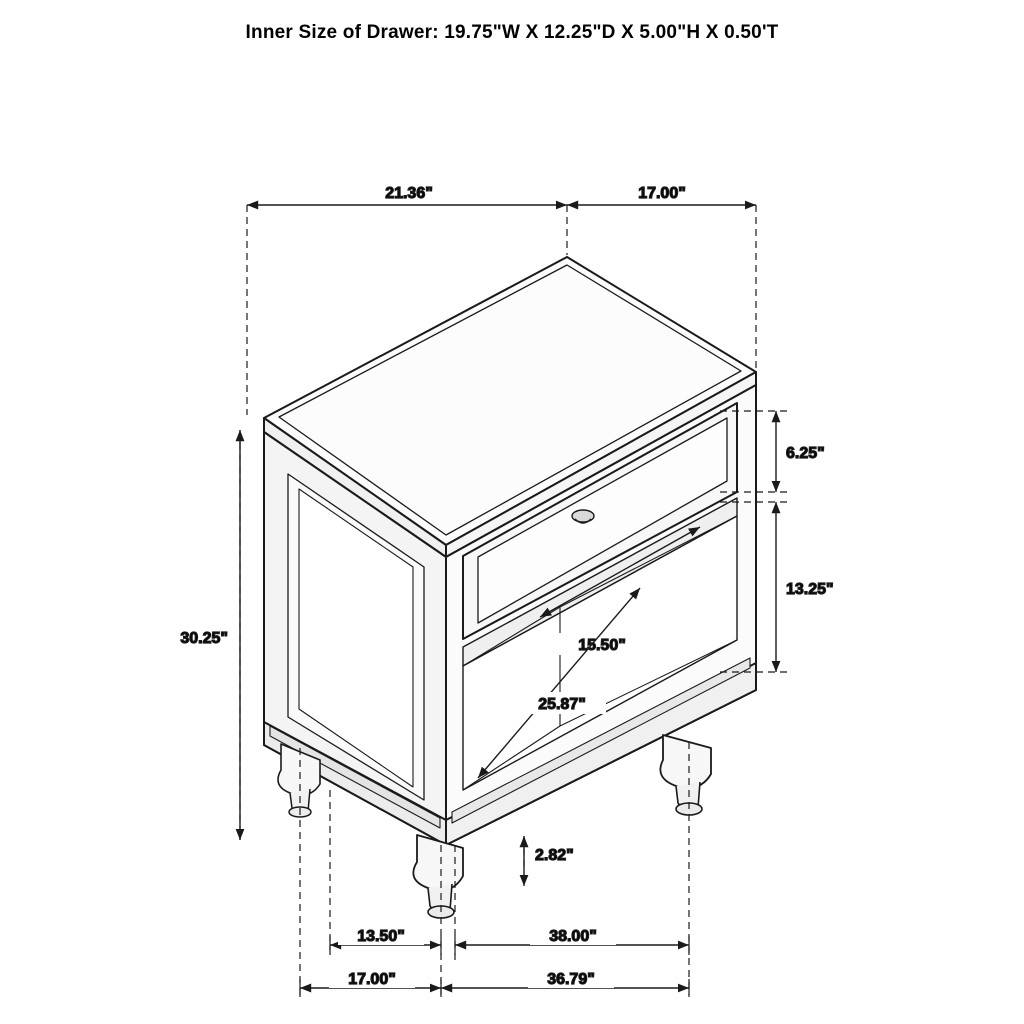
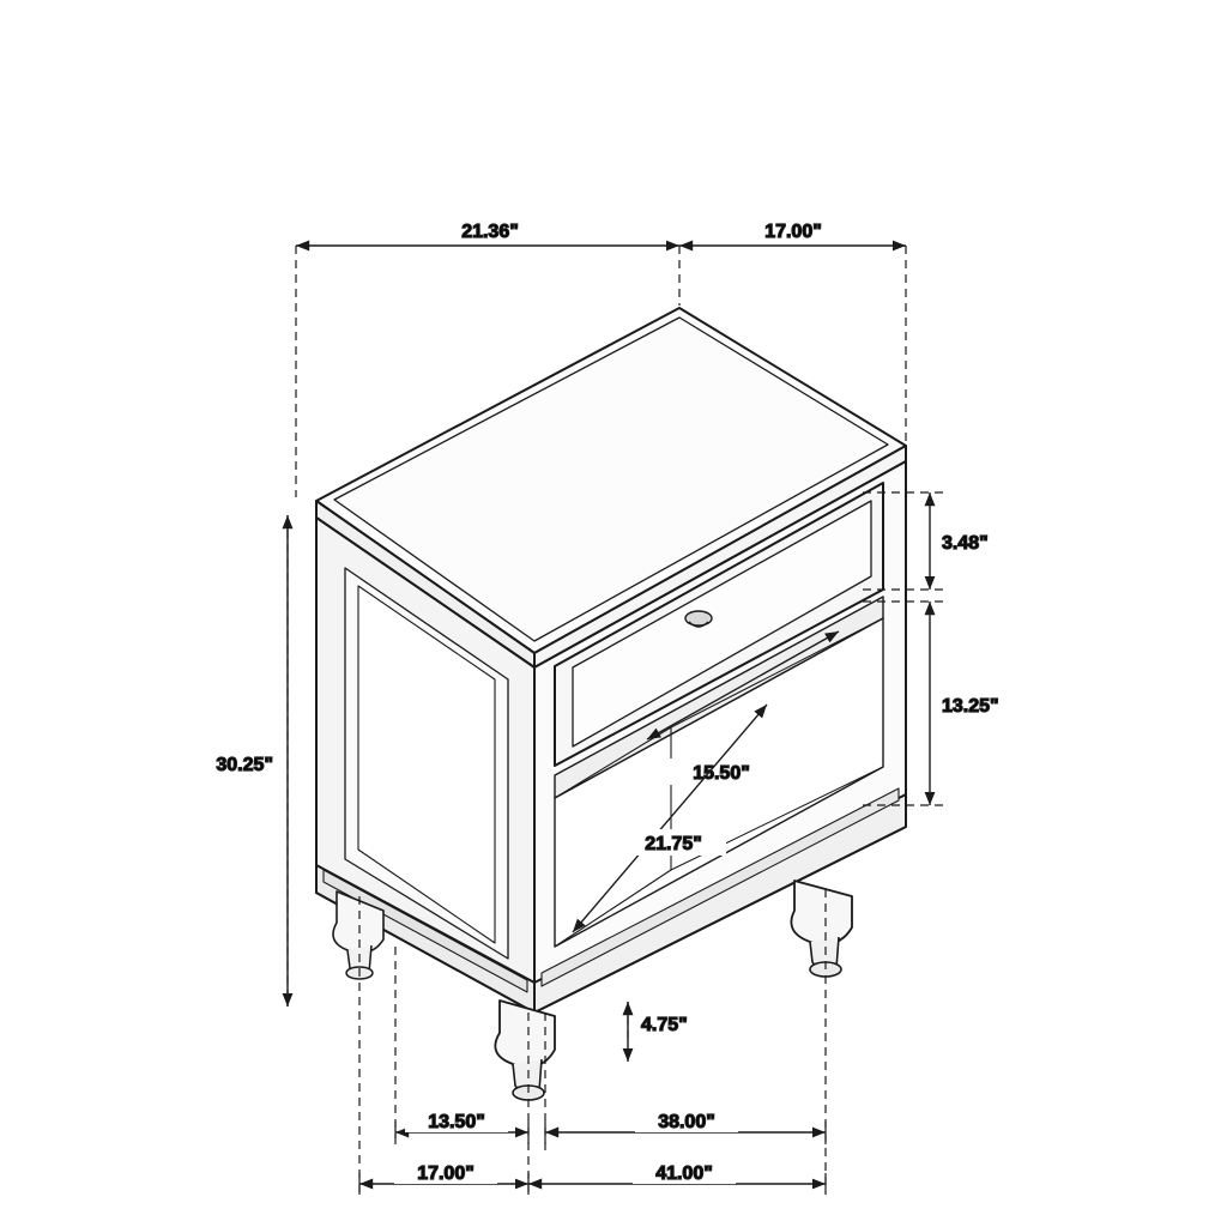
- Inner Size of Drawer: 19.75"W X 12.25"D X 5.00"H X 0.50'T
  21.36"
  17.00"
- 6.25"
+ 3.48"
  13.25"
  30.25"
  1.50"
- 25.87"
+ 21.75"
- 2.82"
+ 4.75"
  13.50"
  38.00"
  17.00"
- 36.79"
+ 41.00"
